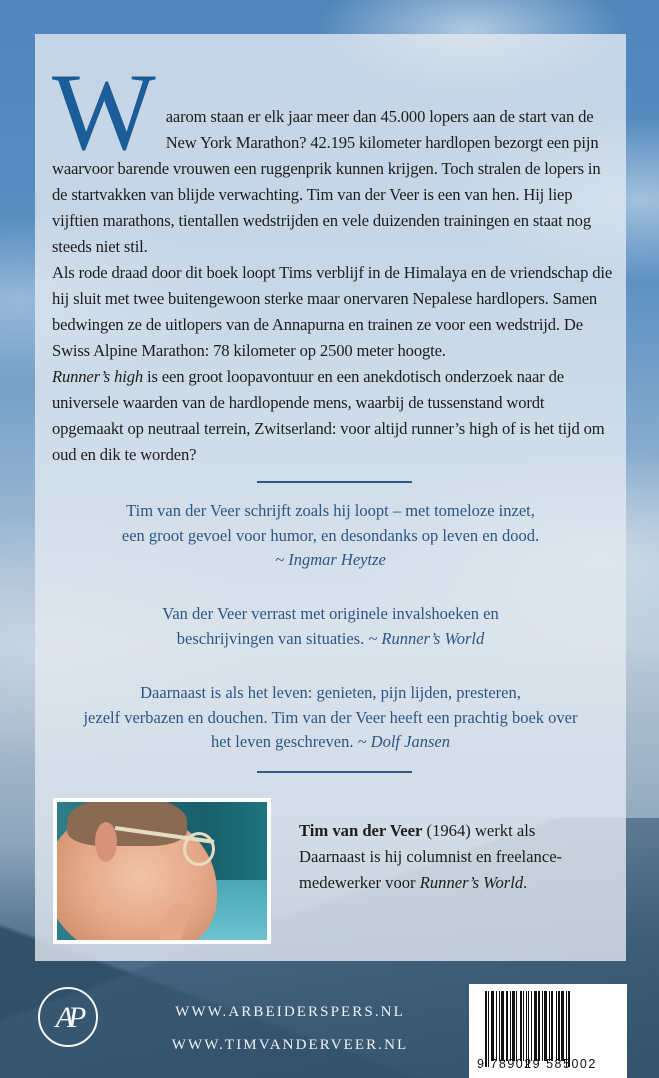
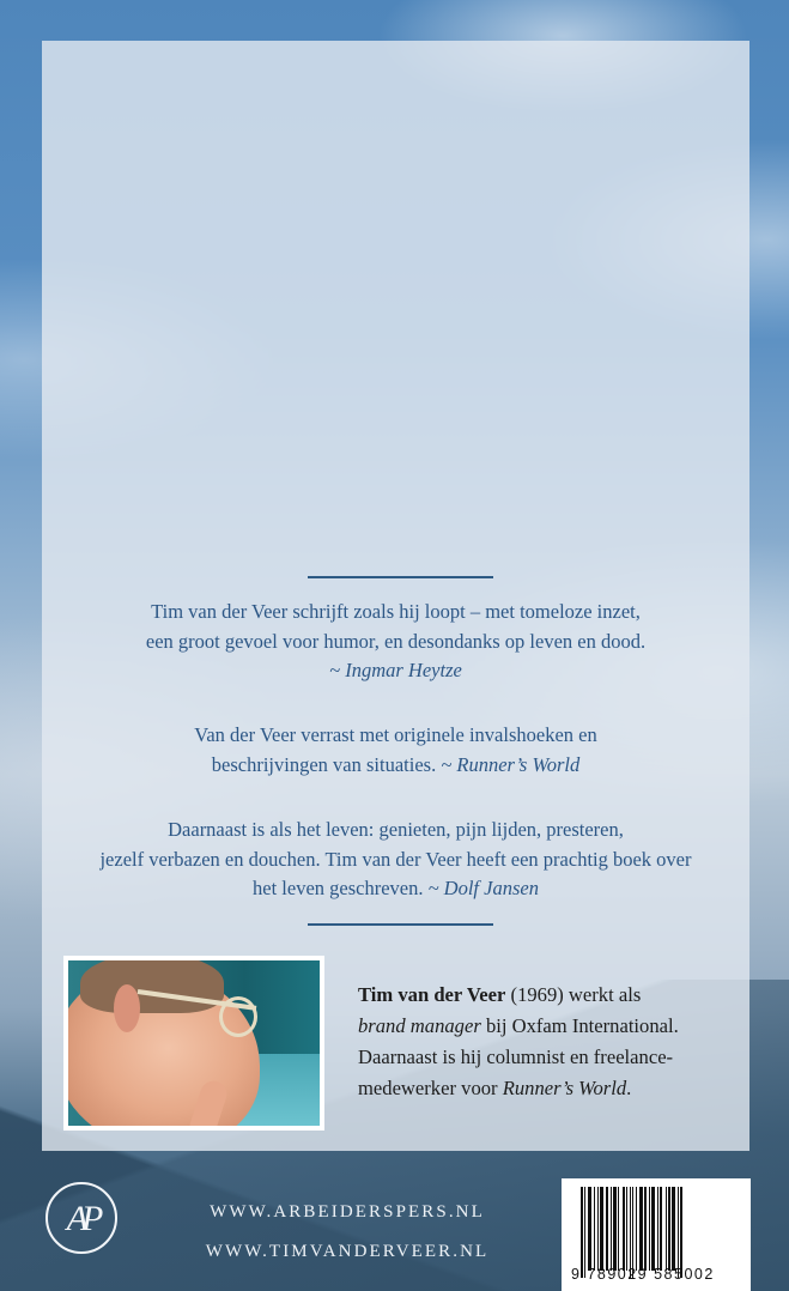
- W
- aarom staan er elk jaar meer dan 45.000 lopers aan de start van de New York Marathon? 42.195 kilometer hardlopen bezorgt een pijn waarvoor barende vrouwen een ruggenprik kunnen krijgen. Toch stralen de lopers in de startvakken van blijde verwachting. Tim van der Veer is een van hen. Hij liep vijftien marathons, tientallen wedstrijden en vele duizenden trainingen en staat nog steeds niet stil.
- Als rode draad door dit boek loopt Tims verblijf in de Himalaya en de vriendschap die hij sluit met twee buitengewoon sterke maar onervaren Nepalese hardlopers. Samen bedwingen ze de uitlopers van de Annapurna en trainen ze voor een wedstrijd. De Swiss Alpine Marathon: 78 kilometer op 2500 meter hoogte.
- Runner’s high is een groot loopavontuur en een anekdotisch onderzoek naar de universele waarden van de hardlopende mens, waarbij de tussenstand wordt opgemaakt op neutraal terrein, Zwitserland: voor altijd runner’s high of is het tijd om oud en dik te worden?
  Tim van der Veer schrijft zoals hij loopt – met tomeloze inzet,
  een groot gevoel voor humor, en desondanks op leven en dood.
  ~ Ingmar Heytze
  Van der Veer verrast met originele invalshoeken en
  beschrijvingen van situaties. ~ Runner’s World
  Daarnaast is als het leven: genieten, pijn lijden, presteren,
  jezelf verbazen en douchen. Tim van der Veer heeft een prachtig boek over
  het leven geschreven. ~ Dolf Jansen
- Tim van der Veer (1964) werkt als
+ Tim van der Veer (1969) werkt als
+ brand manager bij Oxfam International.
  Daarnaast is hij columnist en freelance-
  medewerker voor Runner’s World.
  AP
  WWW.ARBEIDERSPERS.NL
  WWW.TIMVANDERVEER.NL
  9 789029 585002
